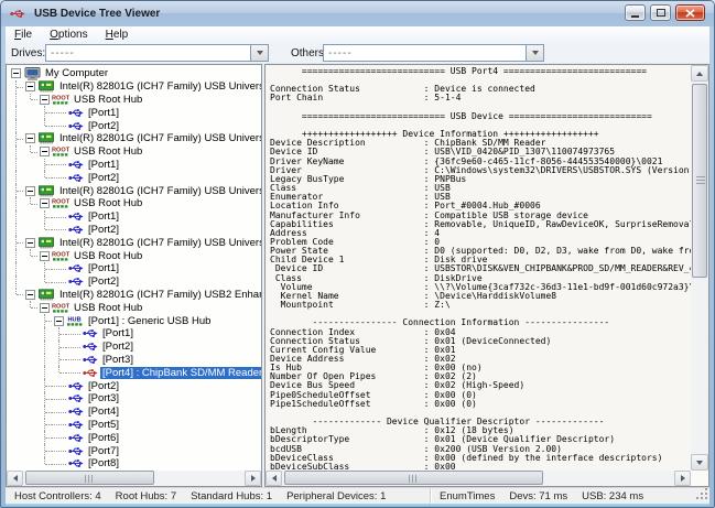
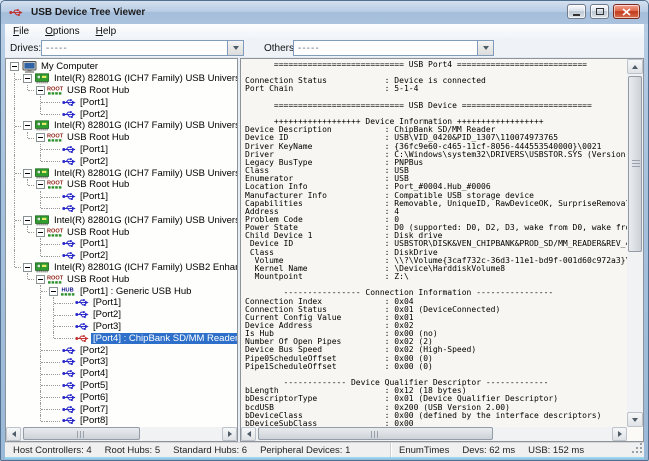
  USB Device Tree Viewer
  F
  ile
  O
  ptions
  H
  elp
  Drives:
  -----
  Others
  -----
  My Computer
  Intel(R) 82801G (ICH7 Family) USB Univer
  USB Root Hub
  [Port1]
  [Port2]
  Intel(R) 82801G (ICH7 Family) USB Univer
  USB Root Hub
  [Port1]
  [Port2]
  Intel(R) 82801G (ICH7 Family) USB Univer
  USB Root Hub
  [Port1]
  [Port2]
  Intel(R) 82801G (ICH7 Family) USB Univer
  USB Root Hub
  [Port1]
  [Port2]
  Intel(R) 82801G (ICH7 Family) USB2 Enha
  USB Root Hub
  [Port1] : Generic USB Hub
  [Port1]
  [Port2]
  [Port3]
  [Port4] : ChipBank SD/MM Reader
  [Port2]
  [Port3]
  [Port4]
  [Port5]
  [Port6]
  [Port7]
  [Port8]
  =========================== USB Port4 ===========================
  Connection Status : Device is connected
  Port Chain : 5-1-4
  =========================== USB Device ===========================
  ++++++++++++++++++ Device Information ++++++++++++++++++
  Device Description : ChipBank SD/MM Reader
  Device ID : USB\VID_0420&PID_1307\110074973765
  Driver KeyName : {36fc9e60-c465-11cf-8056-444553540000}\0021
  Driver : C:\Windows\system32\DRIVERS\USBSTOR.SYS (Version
  Legacy BusType : PNPBus
  Class : USB
  Enumerator : USB
  Location Info : Port_#0004.Hub_#0006
  Manufacturer Info : Compatible USB storage device
  Capabilities : Removable, UniqueID, RawDeviceOK, SurpriseRemova
  Address : 4
  Problem Code : 0
  Power State : D0 (supported: D0, D2, D3, wake from D0, wake fr
  Child Device 1 : Disk drive
  Device ID : USBSTOR\DISK&VEN_CHIPBANK&PROD_SD/MM_READER&REV_
  Class : DiskDrive
  Volume : \\?\Volume{3caf732c-36d3-11e1-bd9f-001d60c972a3}
  Kernel Name : \Device\HarddiskVolume8
  Mountpoint : Z:\
  ---------------- Connection Information ----------------
  Connection Index : 0x04
  Connection Status : 0x01 (DeviceConnected)
  Current Config Value : 0x01
  Device Address : 0x02
  Is Hub : 0x00 (no)
  Number Of Open Pipes : 0x02 (2)
  Device Bus Speed : 0x02 (High-Speed)
  Pipe0ScheduleOffset : 0x00 (0)
  Pipe1ScheduleOffset : 0x00 (0)
  ------------- Device Qualifier Descriptor -------------
  bLength : 0x12 (18 bytes)
  bDescriptorType : 0x01 (Device Qualifier Descriptor)
  bcdUSB : 0x200 (USB Version 2.00)
  bDeviceClass : 0x00 (defined by the interface descriptors)
  bDeviceSubClass : 0x00
  Host Controllers: 4
- Root Hubs: 7
+ Root Hubs: 5
- Standard Hubs: 1
+ Standard Hubs: 6
  Peripheral Devices: 1
  EnumTimes
- Devs: 71 ms
+ Devs: 62 ms
- USB: 234 ms
+ USB: 152 ms
